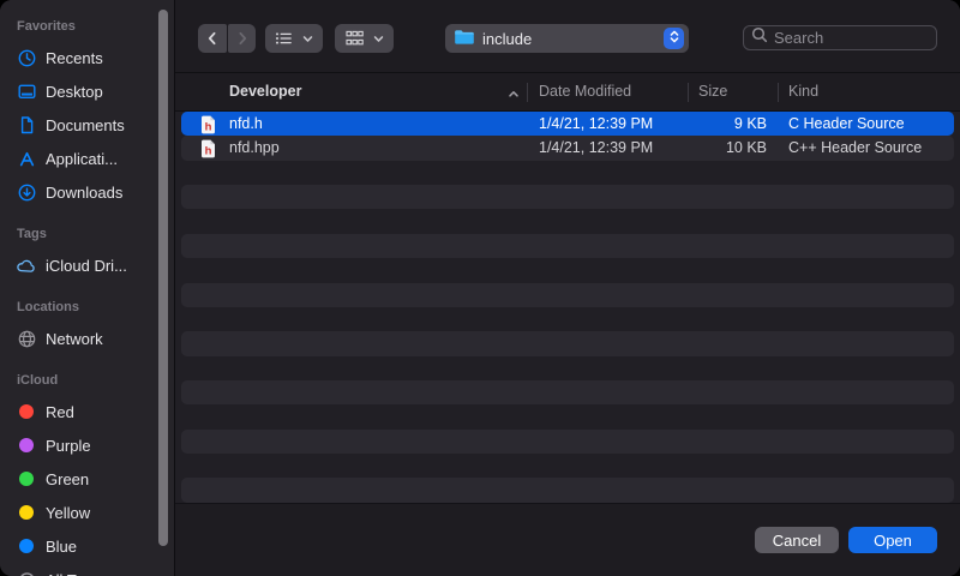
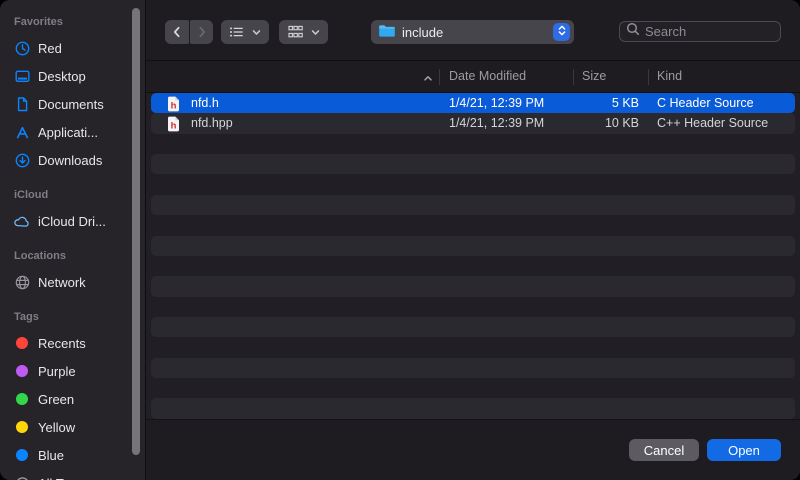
  Favorites
- Recents
+ Red
  Desktop
  Documents
  Applicati...
  Downloads
- Tags
+ iCloud
  iCloud Dri...
  Locations
  Network
- iCloud
+ Tags
- Red
+ Recents
  Purple
  Green
  Yellow
  Blue
  include
  Search
- Developer
  Date Modified
  Size
  Kind
  h
  nfd.h
  1/4/21, 12:39 PM
- 9 KB
+ 5 KB
  C Header Source
  h
  nfd.hpp
  1/4/21, 12:39 PM
  10 KB
  C++ Header Source
  Cancel
  Open
